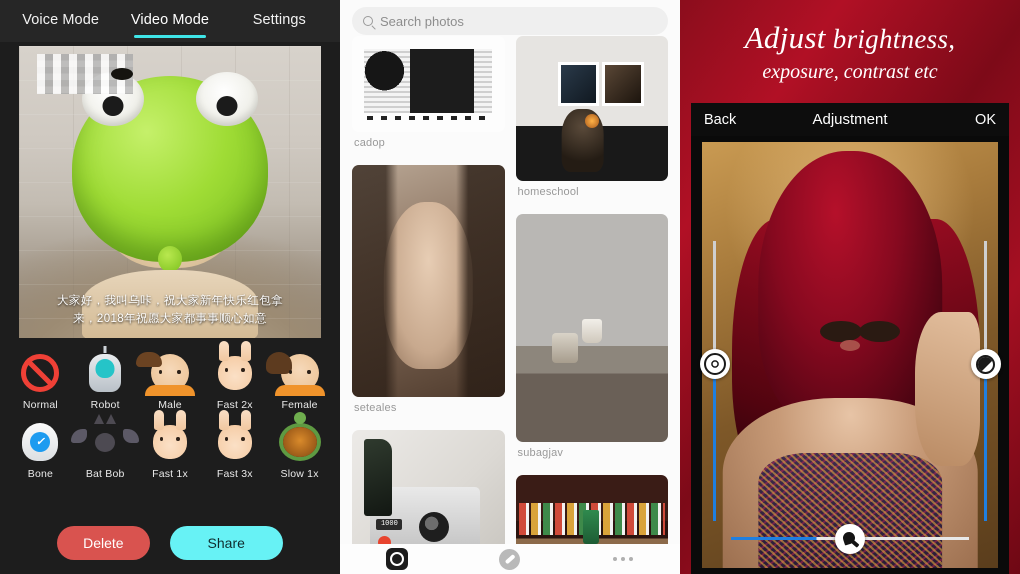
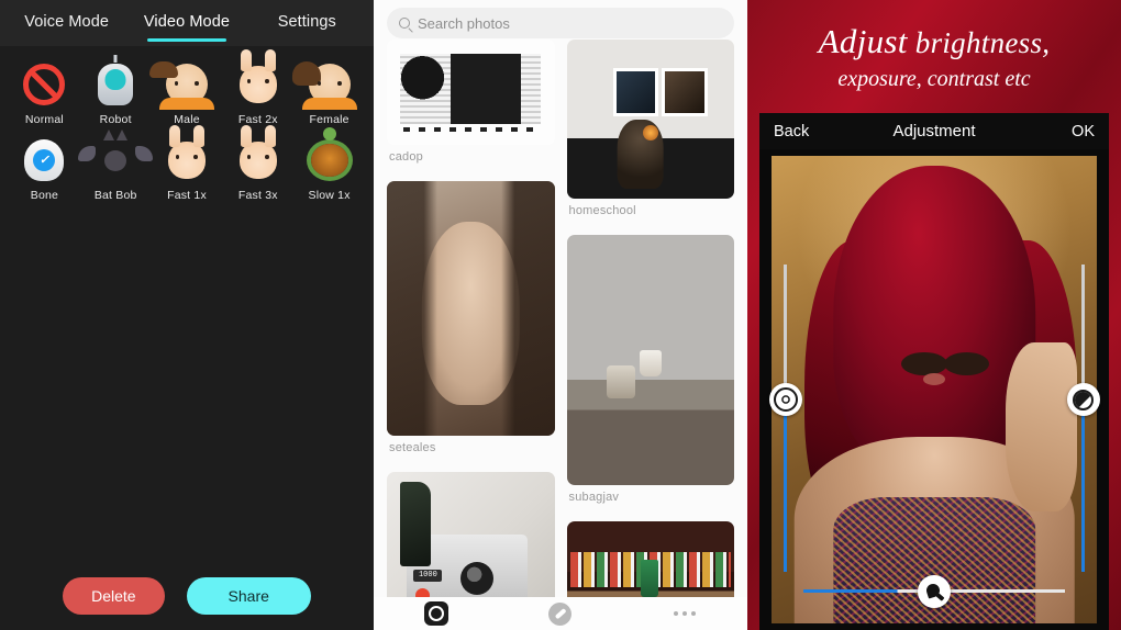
  Voice Mode
  Video Mode
  Settings
- 大家好，我叫乌咔，祝大家新年快乐红包拿
- 来，2018年祝愿大家都事事顺心如意
  Normal
  Robot
  Male
  Fast 2x
  Female
  ✓
  Bone
  Bat Bob
  Fast 1x
  Fast 3x
  Slow 1x
  Delete
  Share
  Search photos
  cadop
  seteales
  1000
  homeschool
  subagjav
  Adjust brightness,
  exposure, contrast etc
  Back
  Adjustment
  OK
